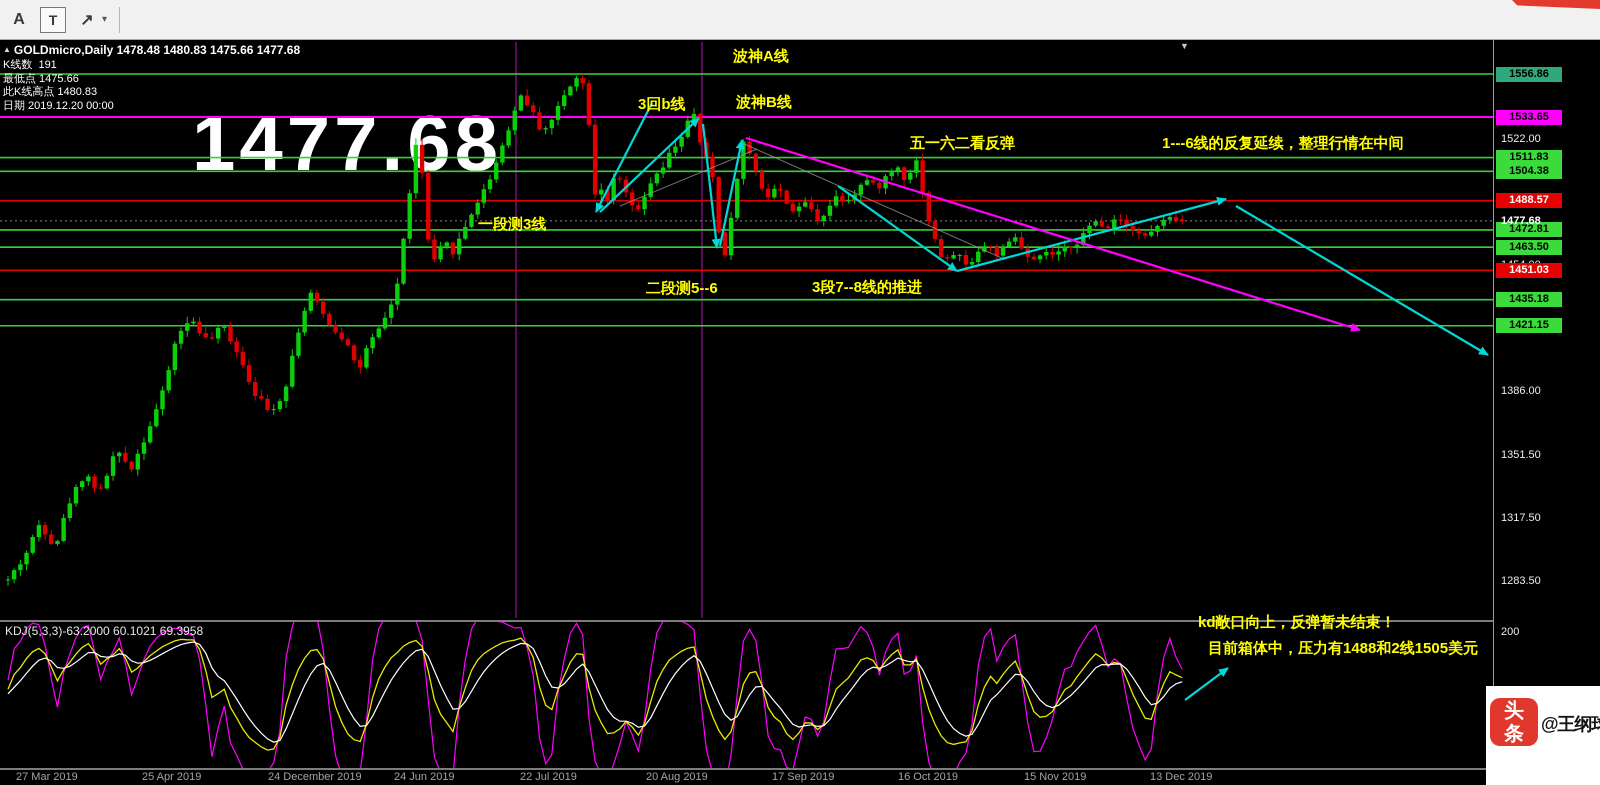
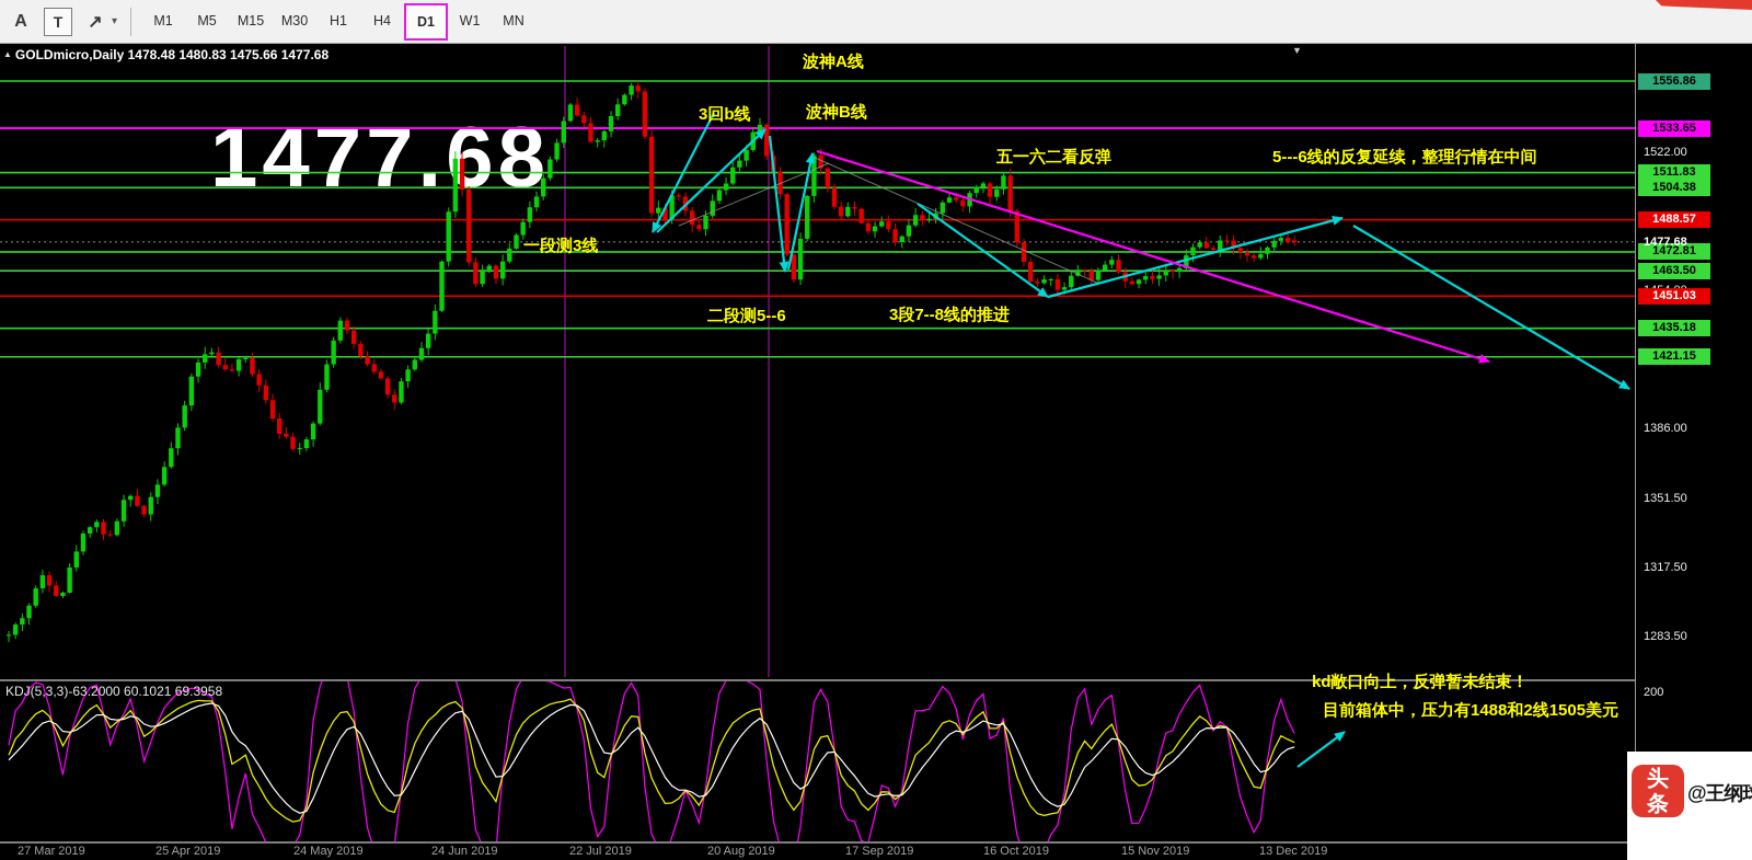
  A
  T
  ↗
  ▾
+ M1
+ M5
+ M15
+ M30
+ H1
+ H4
+ D1
+ W1
+ MN
  1477.68
  ▲ GOLDmicro,Daily 1478.48 1480.83 1475.66 1477.68
- K线数 191
- 最低点 1475.66
- 此K线高点 1480.83
- 日期 2019.12.20 00:00
  ▼
  波神A线
  波神B线
  3回b线
  五一六二看反弹
- 1---6线的反复延续，整理行情在中间
+ 5---6线的反复延续，整理行情在中间
  一段测3线
  二段测5--6
  3段7--8线的推进
  1522.00
  1386.00
  1351.50
  1317.50
  1283.50
  1556.86
  1533.65
  1511.83
  1504.38
  1488.57
  1472.81
  1463.50
  1451.03
  1435.18
  1421.15
  1477.68
  200
  KDJ(5,3,3)-63.2000 60.1021 69.3958
  27 Mar 2019
  25 Apr 2019
- 24 December 2019
+ 24 May 2019
  24 Jun 2019
  22 Jul 2019
  20 Aug 2019
  17 Sep 2019
  16 Oct 2019
  15 Nov 2019
  13 Dec 2019
  头条
  @王纲
  kd敞口向上，反弹暂未结束！
  目前箱体中，压力有1488和2线1505美元
